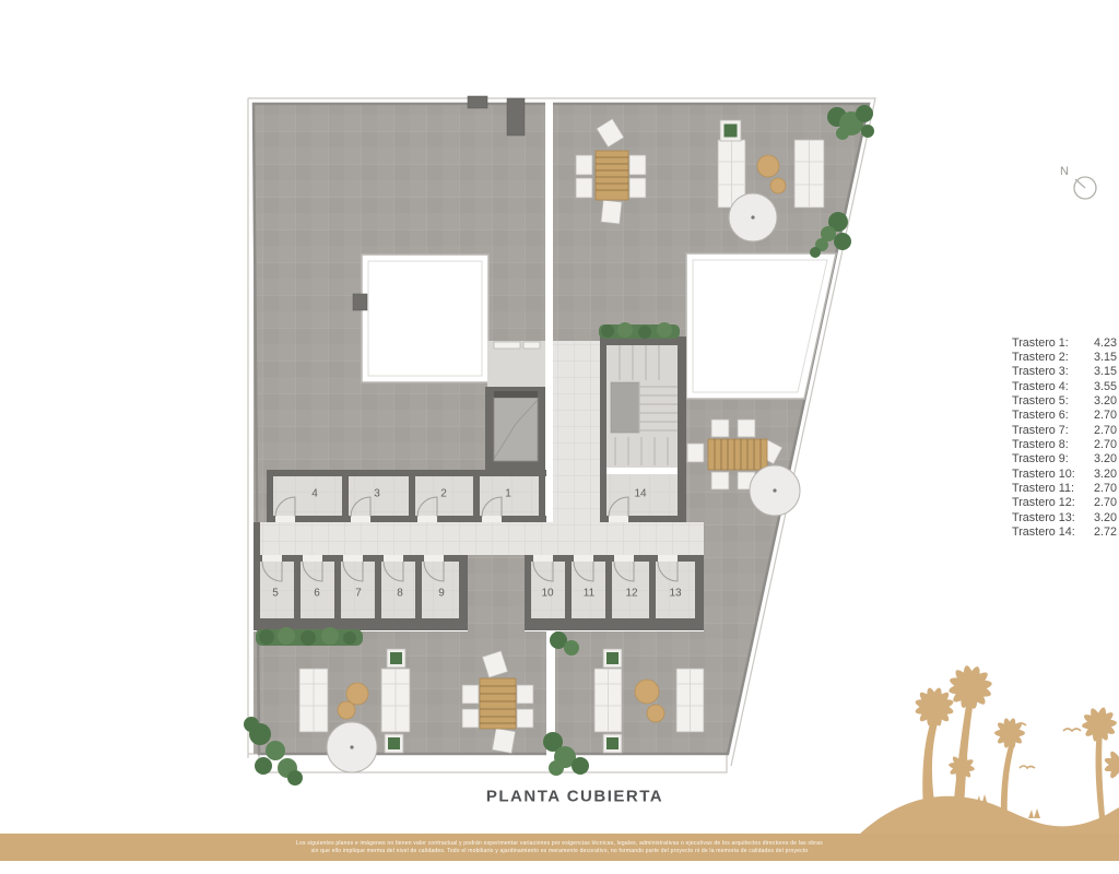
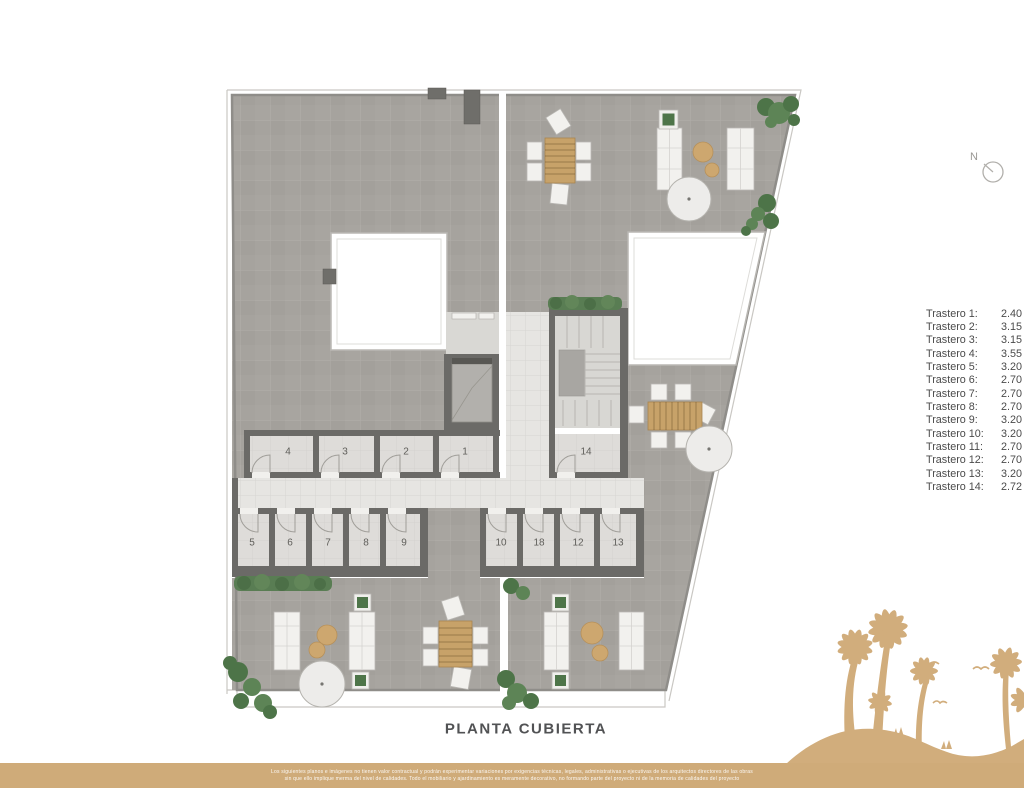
  1
  2
  3
  4
  5
  6
  7
  8
  9
  10
- 11
+ 18
  12
  13
  14
  N
  Trastero 1:
- 4.23
+ 2.40
  Trastero 2:
  3.15
  Trastero 3:
  3.15
  Trastero 4:
  3.55
  Trastero 5:
  3.20
  Trastero 6:
  2.70
  Trastero 7:
  2.70
  Trastero 8:
  2.70
  Trastero 9:
  3.20
  Trastero 10:
  3.20
  Trastero 11:
  2.70
  Trastero 12:
  2.70
  Trastero 13:
  3.20
  Trastero 14:
  2.72
  PLANTA CUBIERTA
